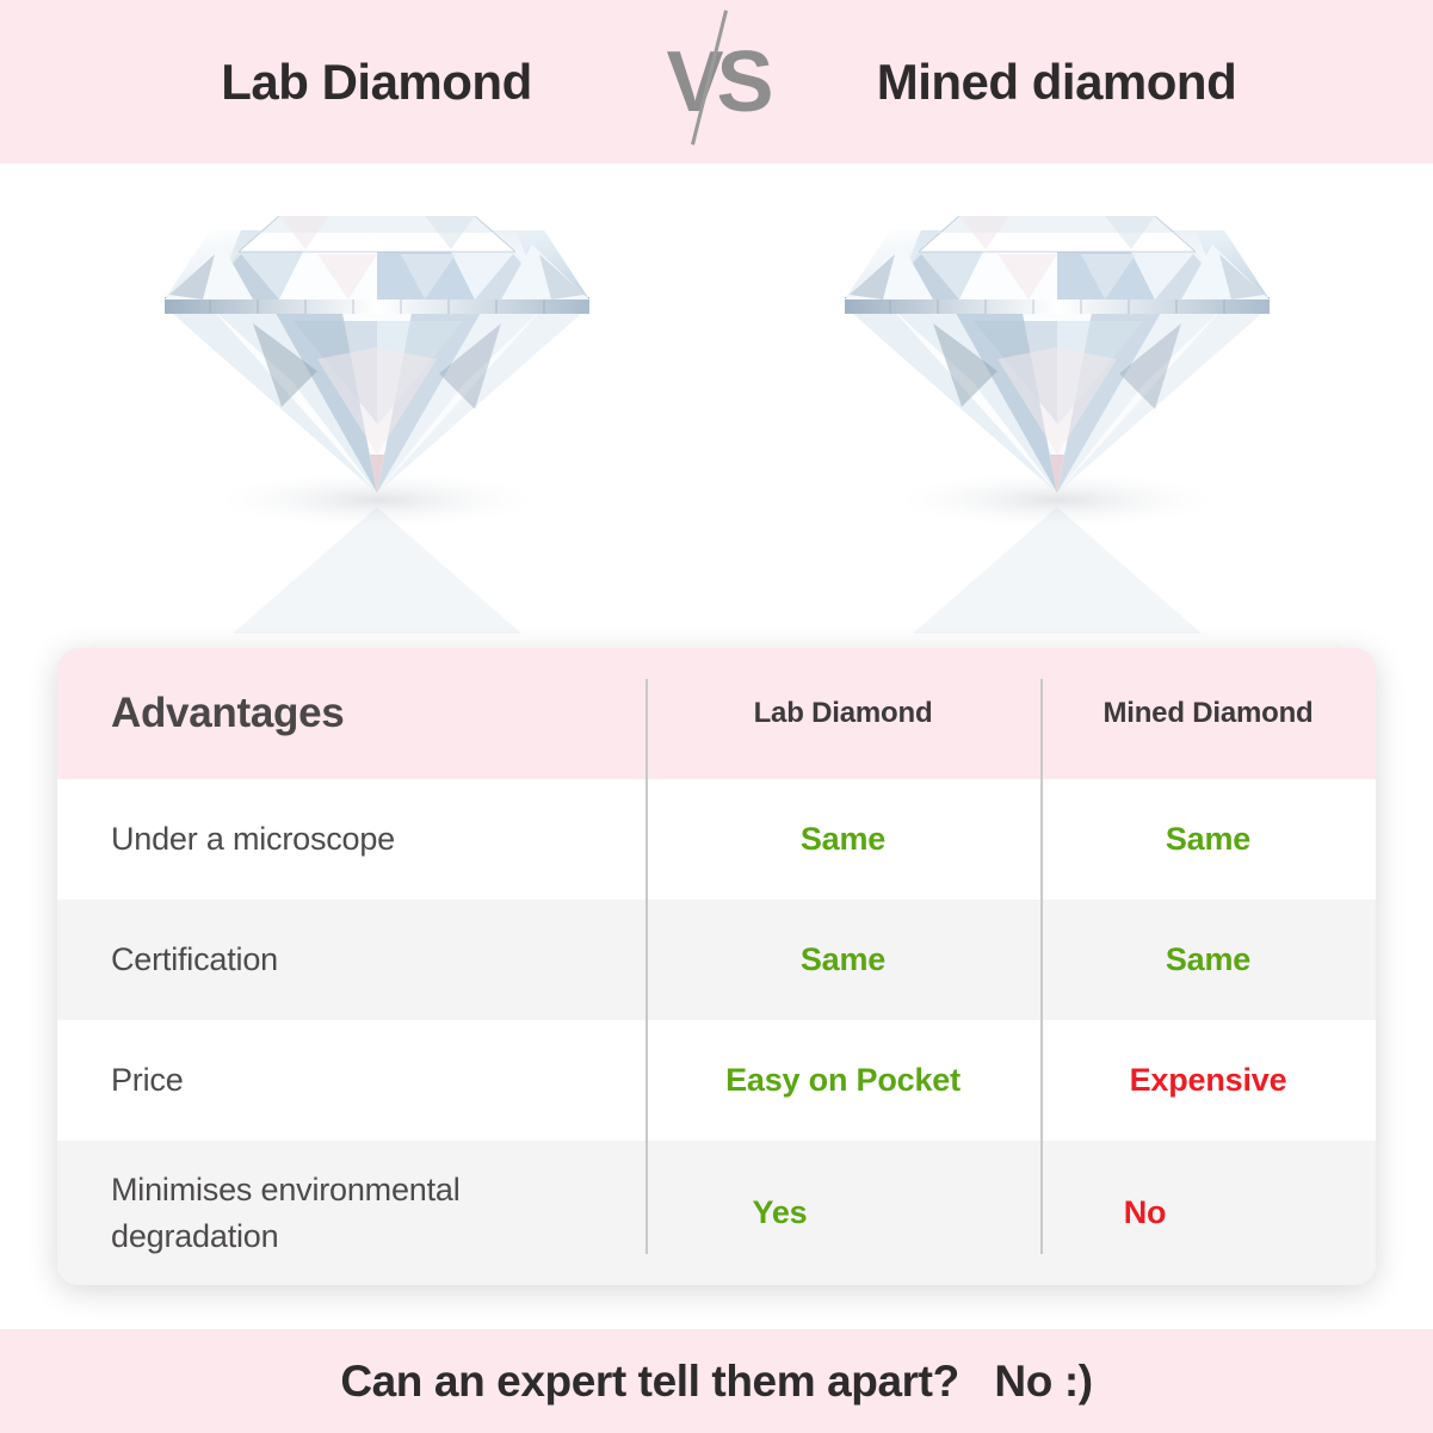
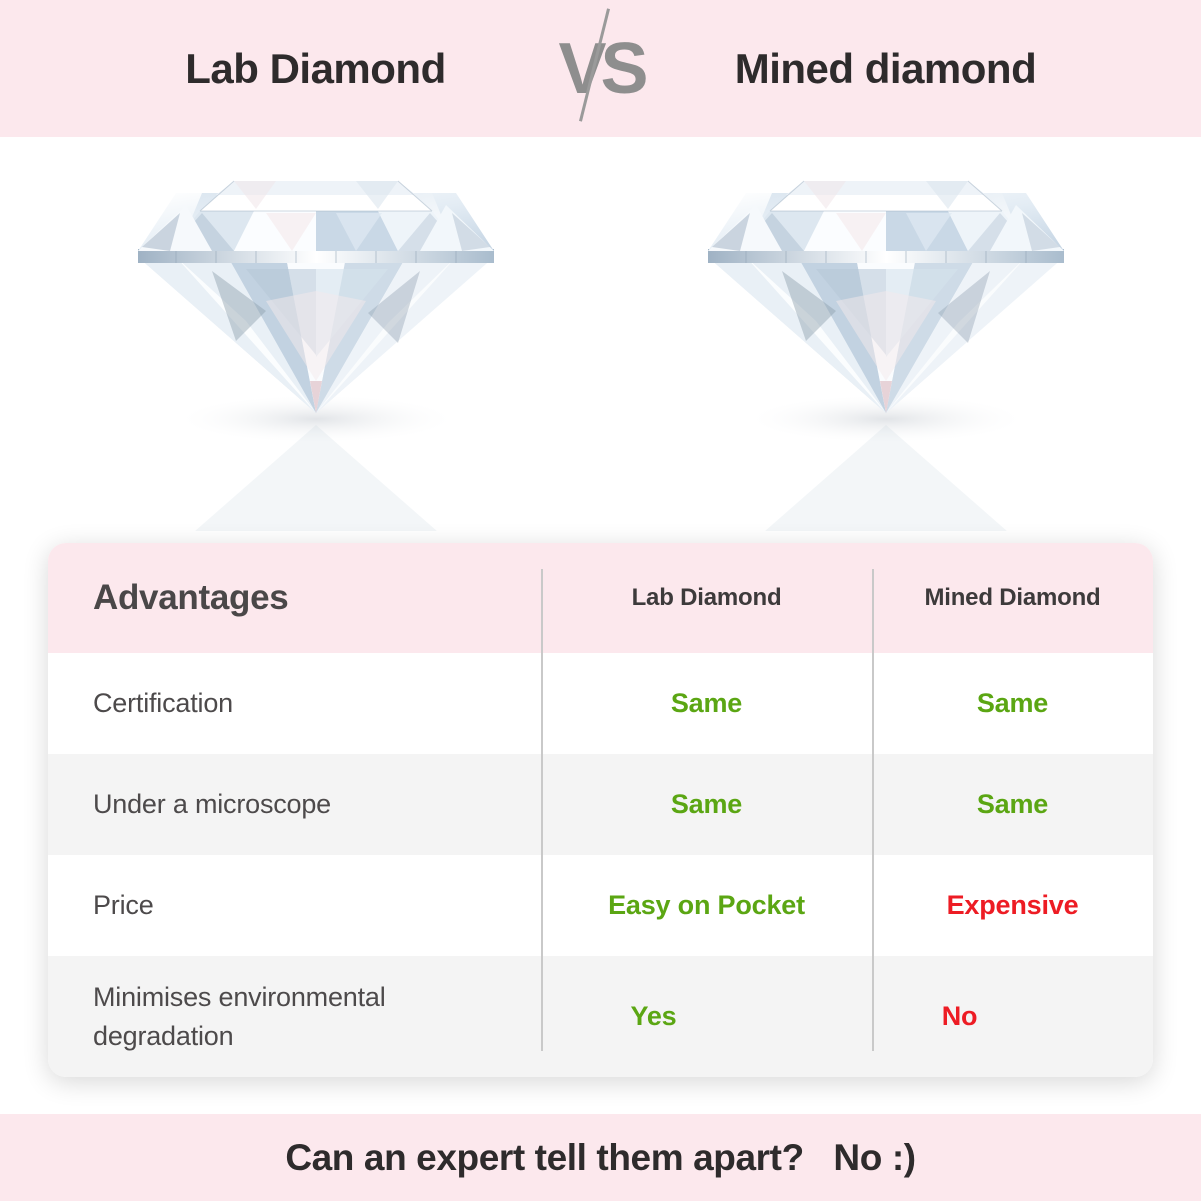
  Lab Diamond
  VS
  Mined diamond
  Advantages
  Lab Diamond
  Mined Diamond
- Under a microscope
+ Certification
  Same
  Same
- Certification
+ Under a microscope
  Same
  Same
  Price
  Easy on Pocket
  Expensive
  Minimises environmental degradation
  Yes
  No
  Can an expert tell them apart? No :)
